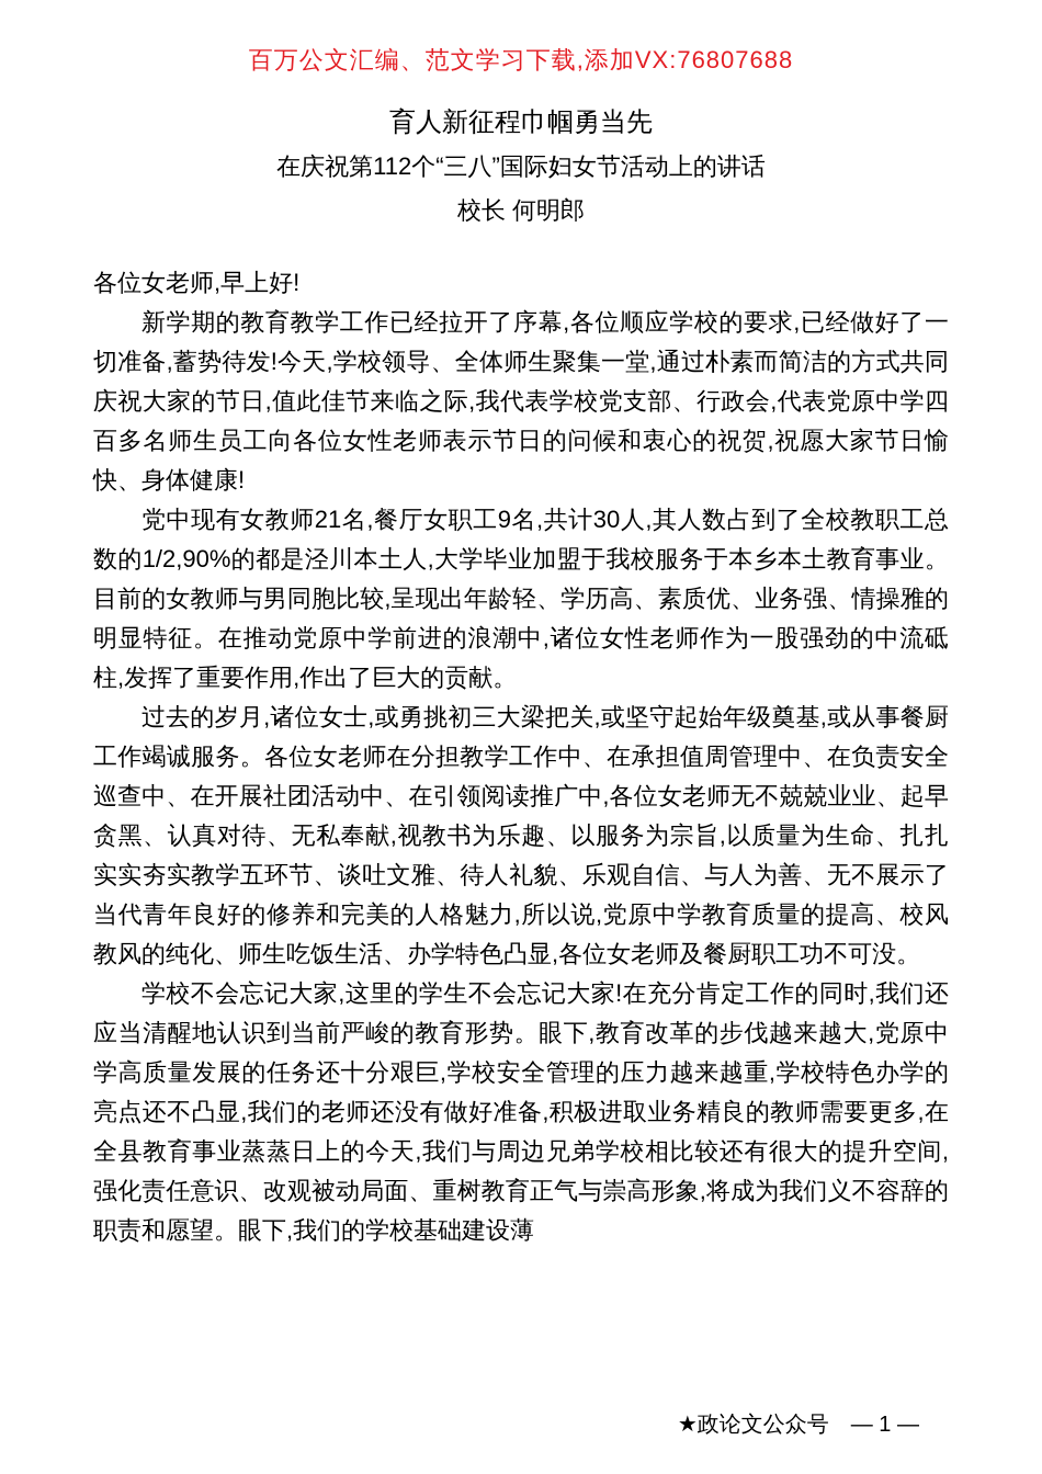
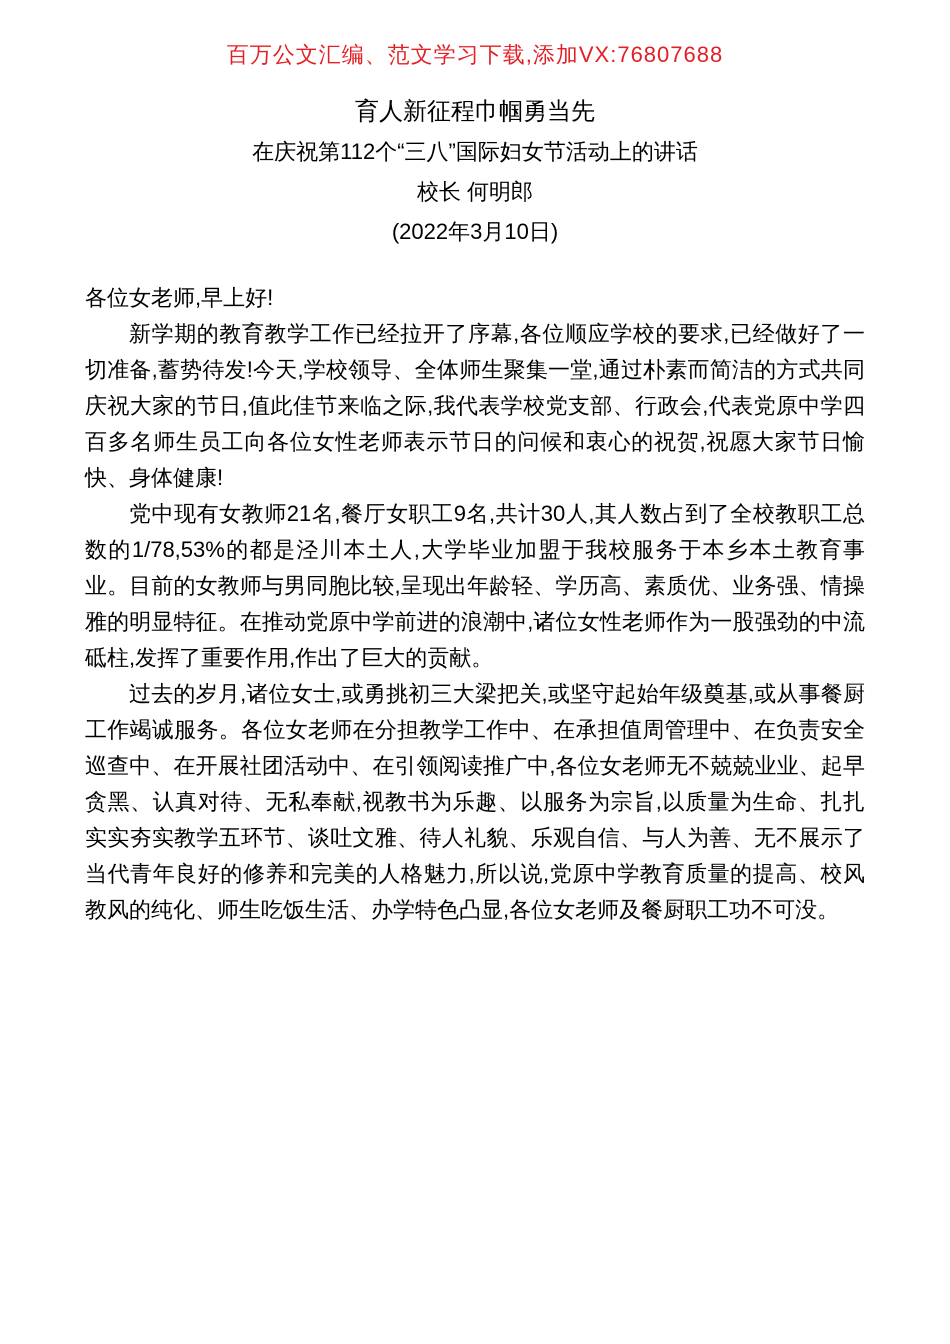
  百万公文汇编、范文学习下载,添加VX:76807688
  育人新征程巾帼勇当先
  在庆祝第112个“三八”国际妇女节活动上的讲话
  校长 何明郎
+ (2022年3月10日)
  各位女老师,早上好!
  新学期的教育教学工作已经拉开了序幕,各位顺应学校的要求,已经做好了一切准备,蓄势待发!今天,学校领导、全体师生聚集一堂,通过朴素而简洁的方式共同庆祝大家的节日,值此佳节来临之际,我代表学校党支部、行政会,代表党原中学四百多名师生员工向各位女性老师表示节日的问候和衷心的祝贺,祝愿大家节日愉快、身体健康!
- 党中现有女教师21名,餐厅女职工9名,共计30人,其人数占到了全校教职工总数的1/2,90%的都是泾川本土人,大学毕业加盟于我校服务于本乡本土教育事业。目前的女教师与男同胞比较,呈现出年龄轻、学历高、素质优、业务强、情操雅的明显特征。在推动党原中学前进的浪潮中,诸位女性老师作为一股强劲的中流砥柱,发挥了重要作用,作出了巨大的贡献。
+ 党中现有女教师21名,餐厅女职工9名,共计30人,其人数占到了全校教职工总数的1/78,53%的都是泾川本土人,大学毕业加盟于我校服务于本乡本土教育事业。目前的女教师与男同胞比较,呈现出年龄轻、学历高、素质优、业务强、情操雅的明显特征。在推动党原中学前进的浪潮中,诸位女性老师作为一股强劲的中流砥柱,发挥了重要作用,作出了巨大的贡献。
  过去的岁月,诸位女士,或勇挑初三大梁把关,或坚守起始年级奠基,或从事餐厨工作竭诚服务。各位女老师在分担教学工作中、在承担值周管理中、在负责安全巡查中、在开展社团活动中、在引领阅读推广中,各位女老师无不兢兢业业、起早贪黑、认真对待、无私奉献,视教书为乐趣、以服务为宗旨,以质量为生命、扎扎实实夯实教学五环节、谈吐文雅、待人礼貌、乐观自信、与人为善、无不展示了当代青年良好的修养和完美的人格魅力,所以说,党原中学教育质量的提高、校风教风的纯化、师生吃饭生活、办学特色凸显,各位女老师及餐厨职工功不可没。
- 学校不会忘记大家,这里的学生不会忘记大家!在充分肯定工作的同时,我们还应当清醒地认识到当前严峻的教育形势。眼下,教育改革的步伐越来越大,党原中学高质量发展的任务还十分艰巨,学校安全管理的压力越来越重,学校特色办学的亮点还不凸显,我们的老师还没有做好准备,积极进取业务精良的教师需要更多,在全县教育事业蒸蒸日上的今天,我们与周边兄弟学校相比较还有很大的提升空间,强化责任意识、改观被动局面、重树教育正气与崇高形象,将成为我们义不容辞的职责和愿望。眼下,我们的学校基础建设薄
- ★政论文公众号
- — 1 —
